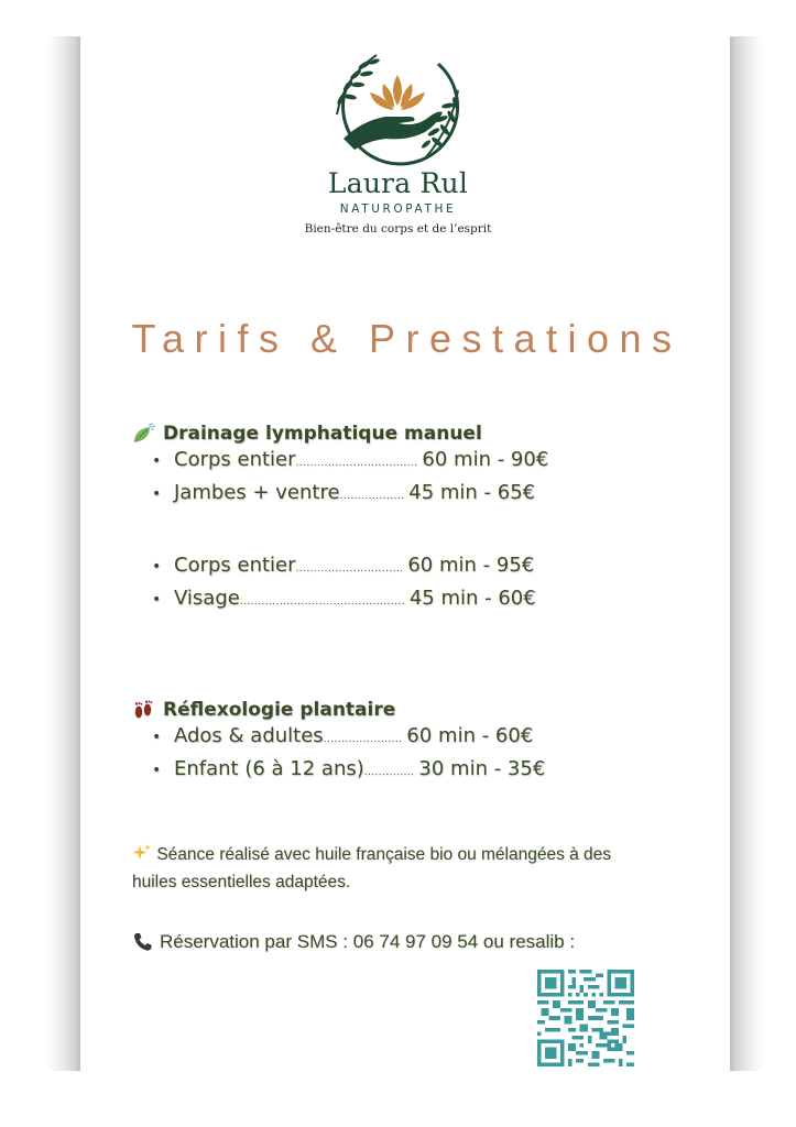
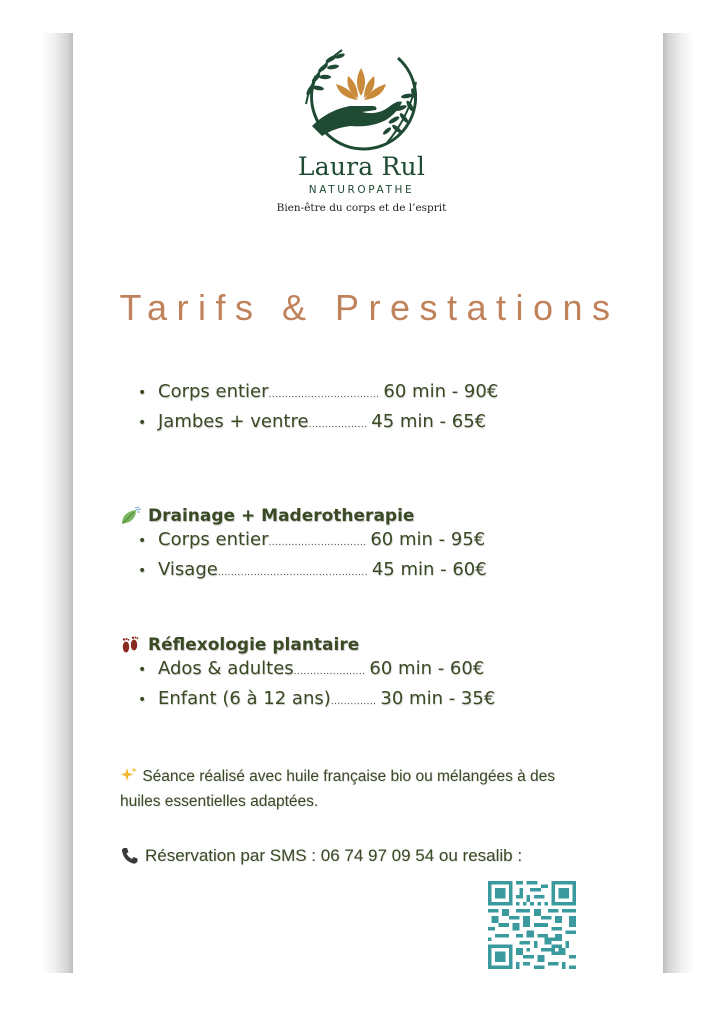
  Laura Rul
  NATUROPATHE
  Bien-être du corps et de l’esprit
  Tarifs & Prestations
- Drainage lymphatique manuel
  •
  Corps entier
  ..................................
  60 min - 90€
  •
  Jambes + ventre
  ..................
  45 min - 65€
+ Drainage + Maderotherapie
  •
  Corps entier
  ..............................
  60 min - 95€
  •
  Visage
  ..............................................
  45 min - 60€
  Réflexologie plantaire
  •
  Ados & adultes
  ......................
  60 min - 60€
  •
  Enfant (6 à 12 ans)
  ..............
  30 min - 35€
  Séance réalisé avec huile française bio ou mélangées à des huiles essentielles adaptées.
  Réservation par SMS : 06 74 97 09 54 ou resalib :
